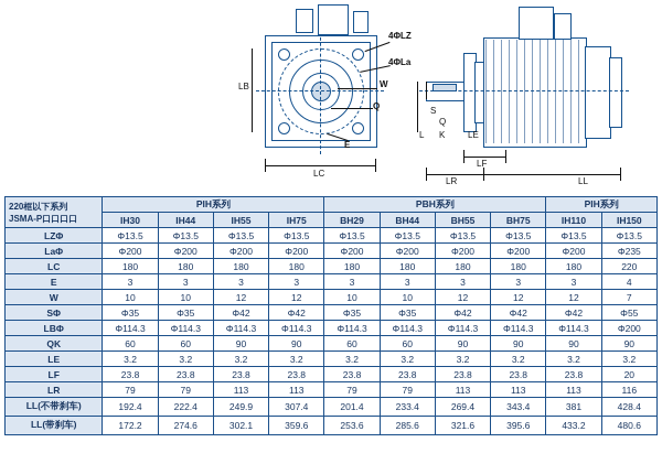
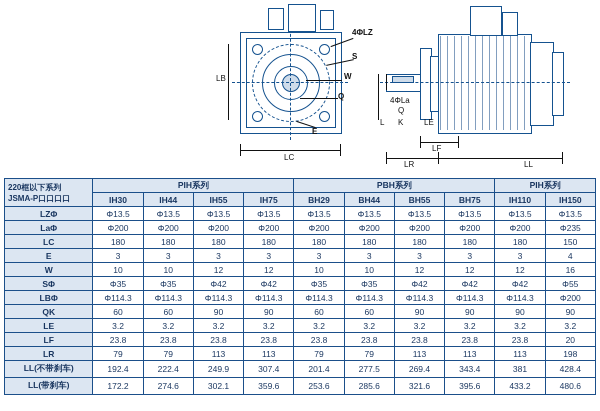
  4ΦLZ
- 4ΦLa
+ S
  W
  E
  Q
  LB
  LC
- S
+ 4ΦLa
  Q
  K
  LE
  L
  LF
  LR
  LL
  220框以下系列 JSMA-P口口口口	PIH系列	PBH系列	PIH系列
  IH30	IH44	IH55	IH75	BH29	BH44	BH55	BH75	IH110	IH150
  LZΦ	Φ13.5	Φ13.5	Φ13.5	Φ13.5	Φ13.5	Φ13.5	Φ13.5	Φ13.5	Φ13.5	Φ13.5
  LaΦ	Φ200	Φ200	Φ200	Φ200	Φ200	Φ200	Φ200	Φ200	Φ200	Φ235
- LC	180	180	180	180	180	180	180	180	180	220
+ LC	180	180	180	180	180	180	180	180	180	150
  E	3	3	3	3	3	3	3	3	3	4
- W	10	10	12	12	10	10	12	12	12	7
+ W	10	10	12	12	10	10	12	12	12	16
  SΦ	Φ35	Φ35	Φ42	Φ42	Φ35	Φ35	Φ42	Φ42	Φ42	Φ55
  LBΦ	Φ114.3	Φ114.3	Φ114.3	Φ114.3	Φ114.3	Φ114.3	Φ114.3	Φ114.3	Φ114.3	Φ200
  QK	60	60	90	90	60	60	90	90	90	90
  LE	3.2	3.2	3.2	3.2	3.2	3.2	3.2	3.2	3.2	3.2
  LF	23.8	23.8	23.8	23.8	23.8	23.8	23.8	23.8	23.8	20
- LR	79	79	113	113	79	79	113	113	113	116
+ LR	79	79	113	113	79	79	113	113	113	198
- LL(不带刹车)	192.4	222.4	249.9	307.4	201.4	233.4	269.4	343.4	381	428.4
+ LL(不带刹车)	192.4	222.4	249.9	307.4	201.4	277.5	269.4	343.4	381	428.4
  LL(带刹车)	172.2	274.6	302.1	359.6	253.6	285.6	321.6	395.6	433.2	480.6
